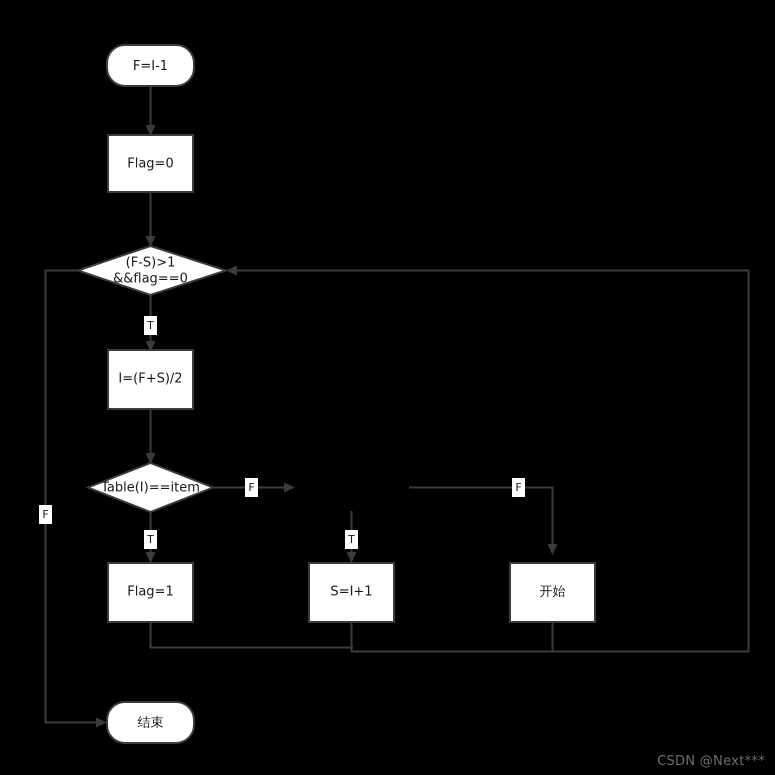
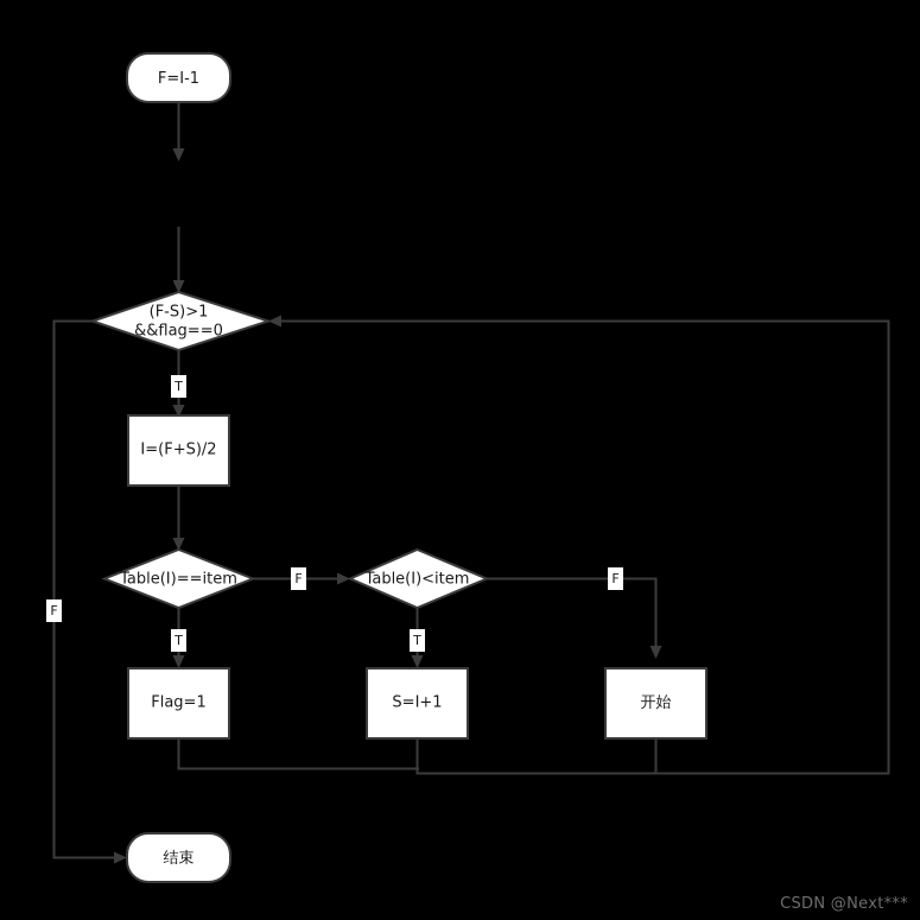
  F=I-1
- Flag=0
  (F-S)>1
  &&flag==0
  T
  F
  I=(F+S)/2
  Table(I)==item
  F
  T
+ Table(I)<item
  T
  F
  Flag=1
  S=I+1
  开始
  结束
  CSDN @Next***
